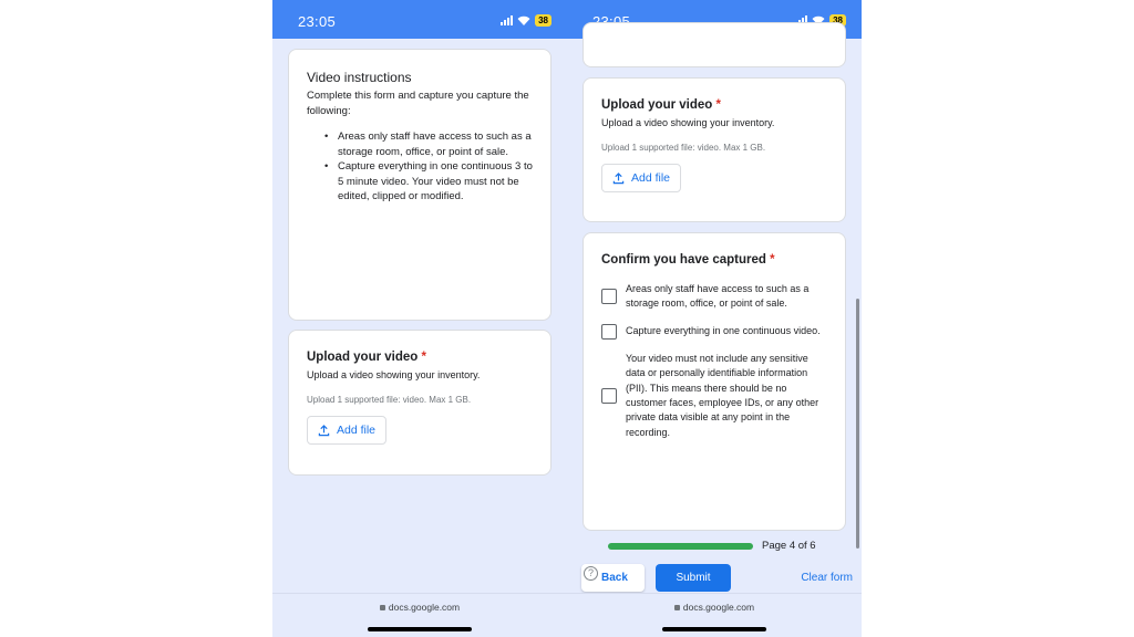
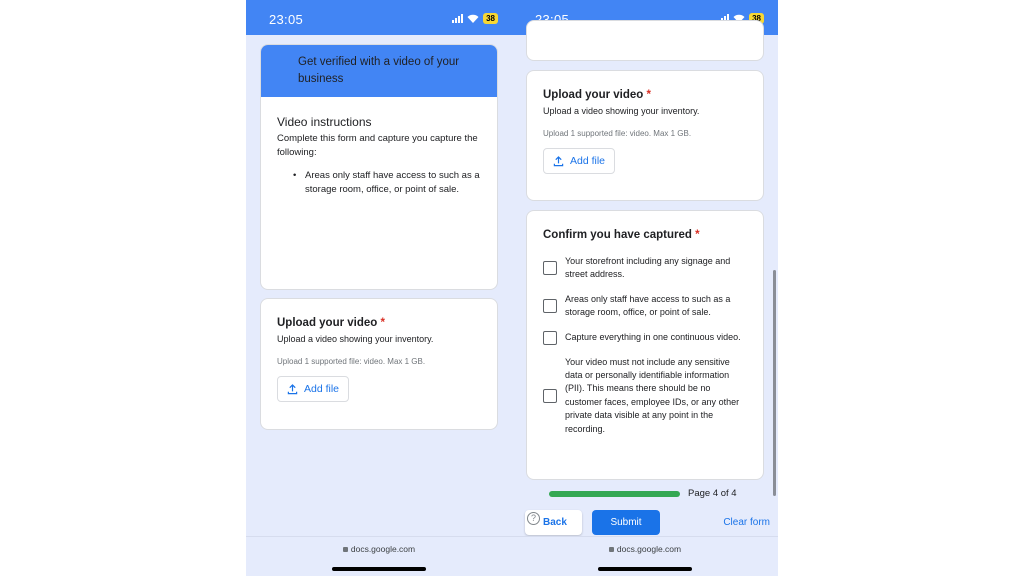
  23:05
  38
+ Get verified with a video of your business
  Video instructions
  Complete this form and capture you capture the following:
  Areas only staff have access to such as a storage room, office, or point of sale.
- Capture everything in one continuous 3 to 5 minute video. Your video must not be edited, clipped or modified.
  Upload your video *
  Upload a video showing your inventory.
  Upload 1 supported file: video. Max 1 GB.
  Add file
  docs.google.com
  38
  Upload your video *
  Upload a video showing your inventory.
  Upload 1 supported file: video. Max 1 GB.
  Add file
  Confirm you have captured *
+ Your storefront including any signage and street address.
  Areas only staff have access to such as a storage room, office, or point of sale.
  Capture everything in one continuous video.
  Your video must not include any sensitive data or personally identifiable information (PII). This means there should be no customer faces, employee IDs, or any other private data visible at any point in the recording.
- Page 4 of 6
+ Page 4 of 4
  ?
  Back
  Submit
  Clear form
  docs.google.com
